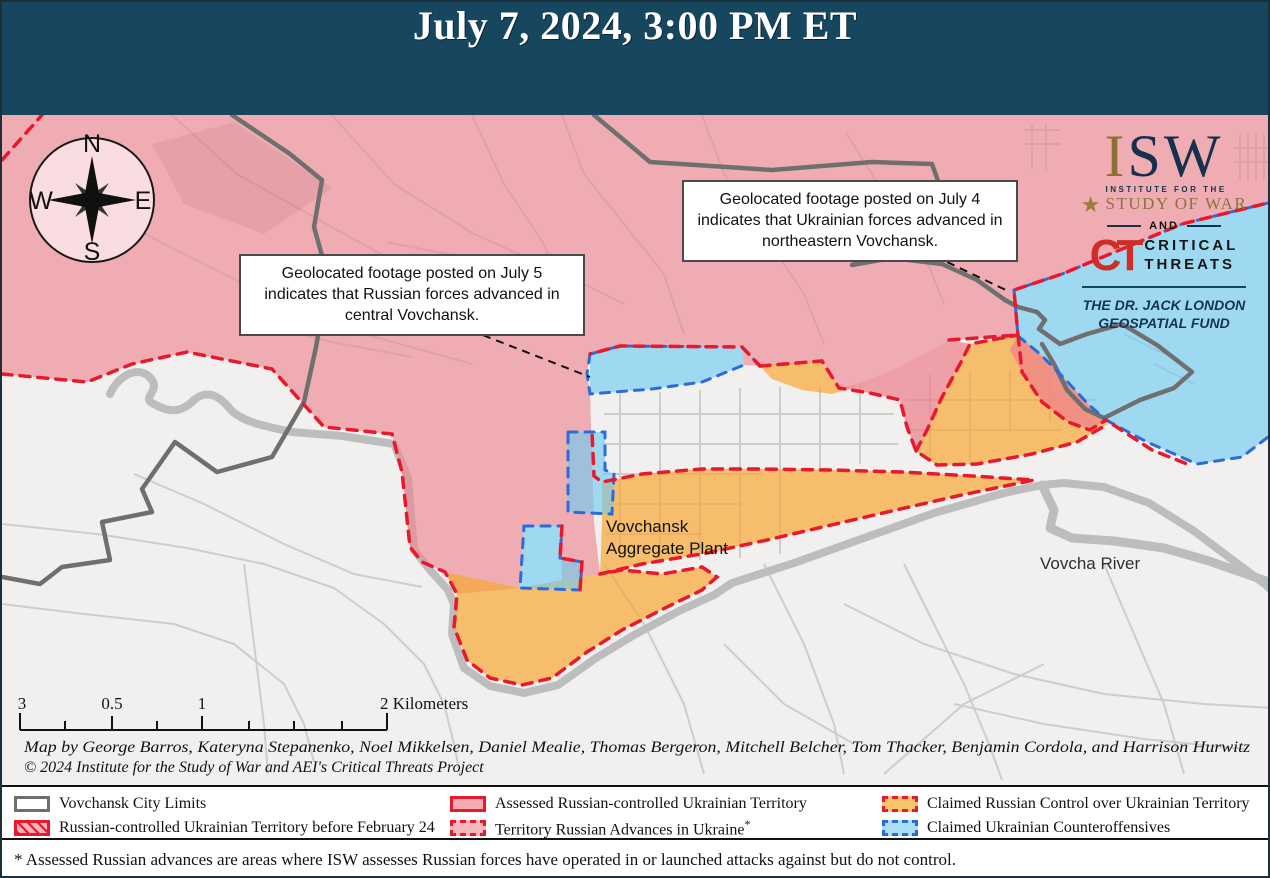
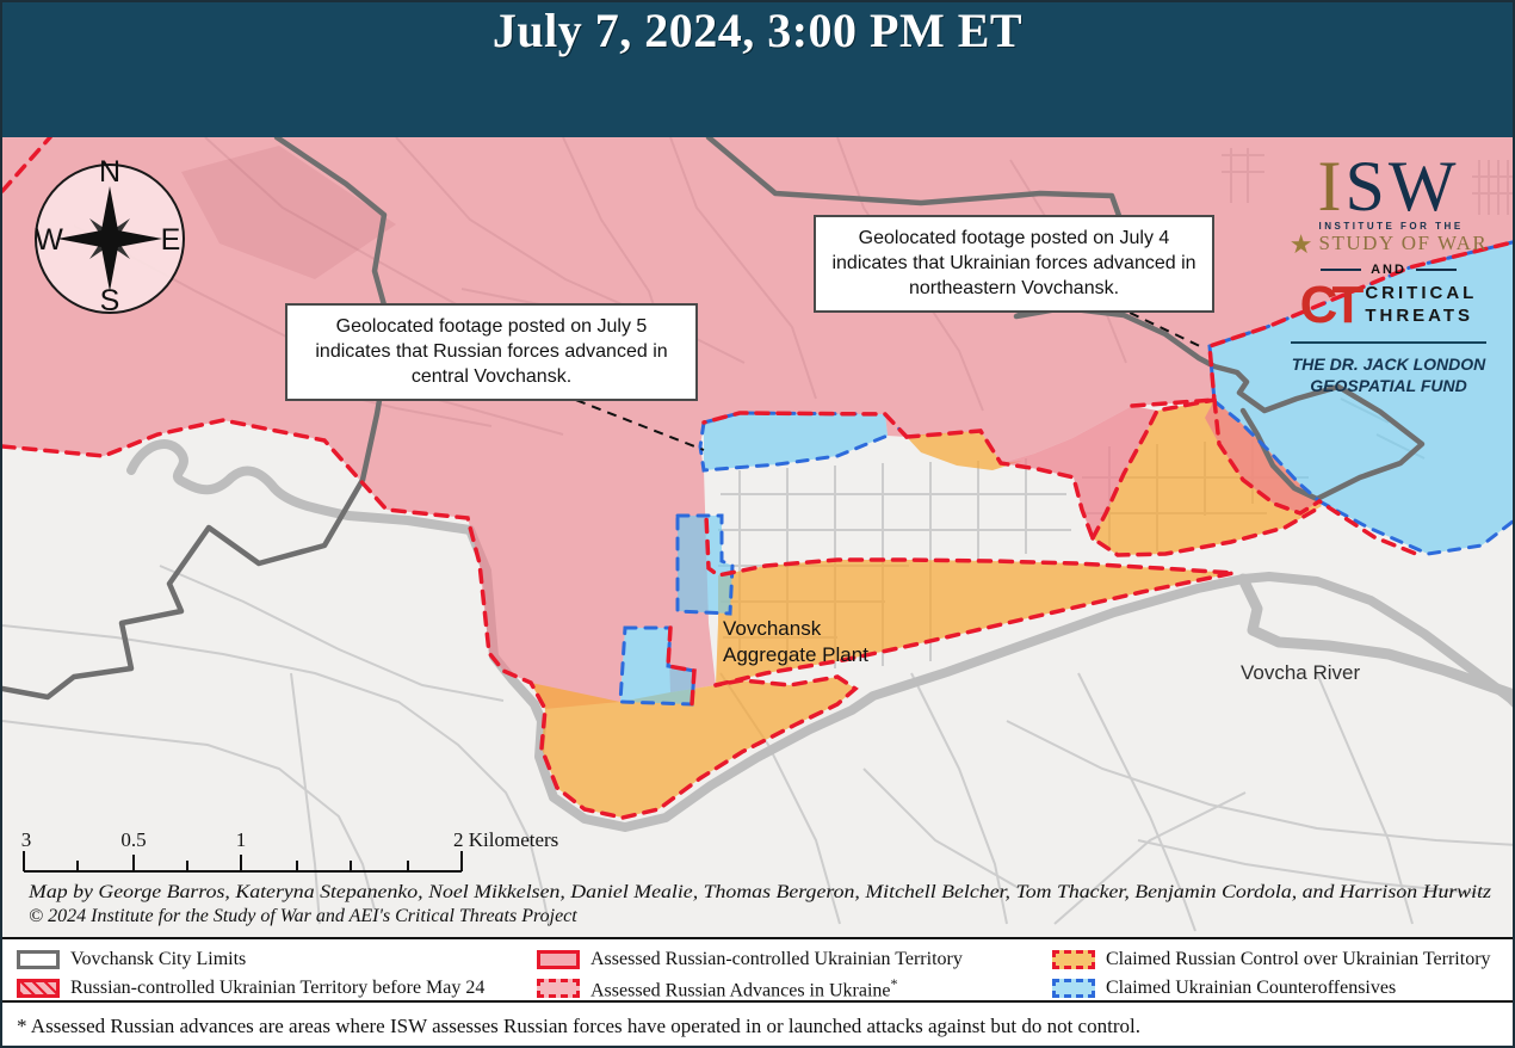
  July 7, 2024, 3:00 PM ET
  N
  E
  S
  W
  Vovchansk
  Aggregate Plant
  Vovcha River
  3
  0.5
  1
  2 Kilometers
  Map by George Barros, Kateryna Stepanenko, Noel Mikkelsen, Daniel Mealie, Thomas Bergeron, Mitchell Belcher, Tom Thacker, Benjamin Cordola, and Harrison Hurwitz
  © 2024 Institute for the Study of War and AEI's Critical Threats Project
  Geolocated footage posted on July 4 indicates that Ukrainian forces advanced in northeastern Vovchansk.
  Geolocated footage posted on July 5 indicates that Russian forces advanced in central Vovchansk.
  ISW
  ★
  INSTITUTE FOR THE
  STUDY OF WAR
  AND
  CT
  CRITICAL
  THREATS
  THE DR. JACK LONDON
  GEOSPATIAL FUND
  Vovchansk City Limits
- Russian-controlled Ukrainian Territory before February 24
+ Russian-controlled Ukrainian Territory before May 24
  Assessed Russian-controlled Ukrainian Territory
- Territory Russian Advances in Ukraine*
+ Assessed Russian Advances in Ukraine*
  Claimed Russian Control over Ukrainian Territory
  Claimed Ukrainian Counteroffensives
  * Assessed Russian advances are areas where ISW assesses Russian forces have operated in or launched attacks against but do not control.
